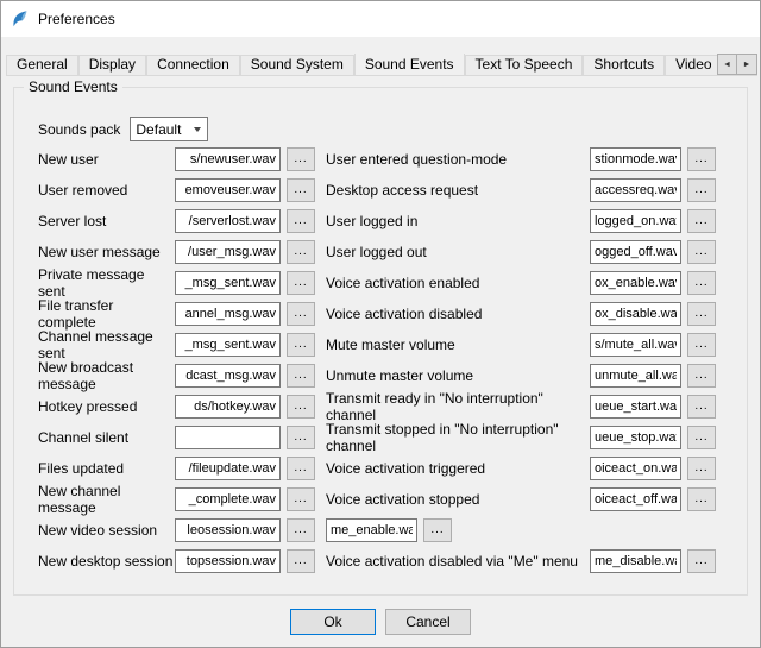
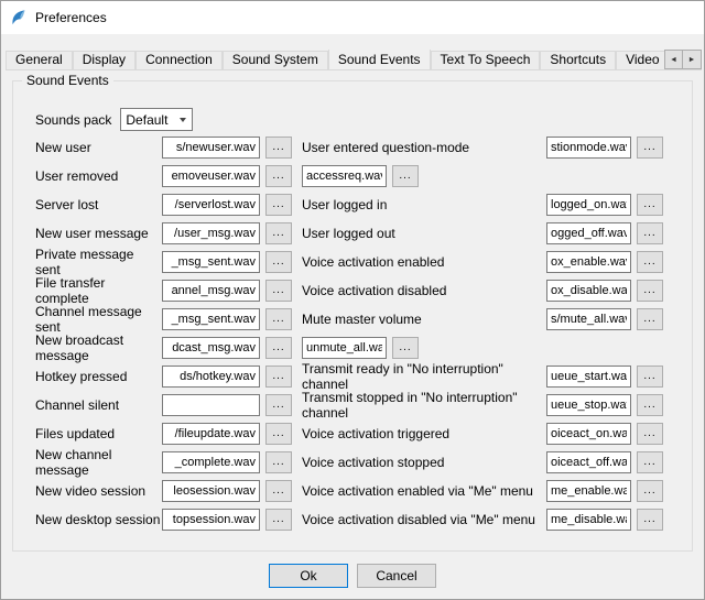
  Preferences
  General
  Display
  Connection
  Sound System
  Sound Events
  Text To Speech
  Shortcuts
  Video
  Sound Events
  Sounds pack
  Default
  New user
  s/newuser.wav
  ...
  User removed
  emoveuser.wav
  ...
  Server lost
  /serverlost.wav
  ...
  New user message
  /user_msg.wav
  ...
  Private message sent
  _msg_sent.wav
  ...
  File transfer complete
  annel_msg.wav
  ...
  Channel message sent
  _msg_sent.wav
  ...
  New broadcast message
  dcast_msg.wav
  ...
  Hotkey pressed
  ds/hotkey.wav
  ...
  Channel silent
  ...
  Files updated
  /fileupdate.wav
  ...
  New channel message
  _complete.wav
  ...
  New video session
  leosession.wav
  ...
  New desktop session
  topsession.wav
  ...
  User entered question-mode
  stionmode.wa
  ...
- Desktop access request
  accessreq.wa
  ...
  User logged in
  logged_on.wa
  ...
  User logged out
  ogged_off.wav
  ...
  Voice activation enabled
  ox_enable.wa
  ...
  Voice activation disabled
  ox_disable.wa
  ...
  Mute master volume
  s/mute_all.wa
  ...
- Unmute master volume
  unmute_all.wa
  ...
  Transmit ready in "No interruption" channel
  ueue_start.wa
  ...
  Transmit stopped in "No interruption" channel
  ueue_stop.wa
  ...
  Voice activation triggered
  oiceact_on.wa
  ...
  Voice activation stopped
  oiceact_off.wa
  ...
+ Voice activation enabled via "Me" menu
  me_enable.wa
  ...
  Voice activation disabled via "Me" menu
  me_disable.w
  ...
  Ok
  Cancel
